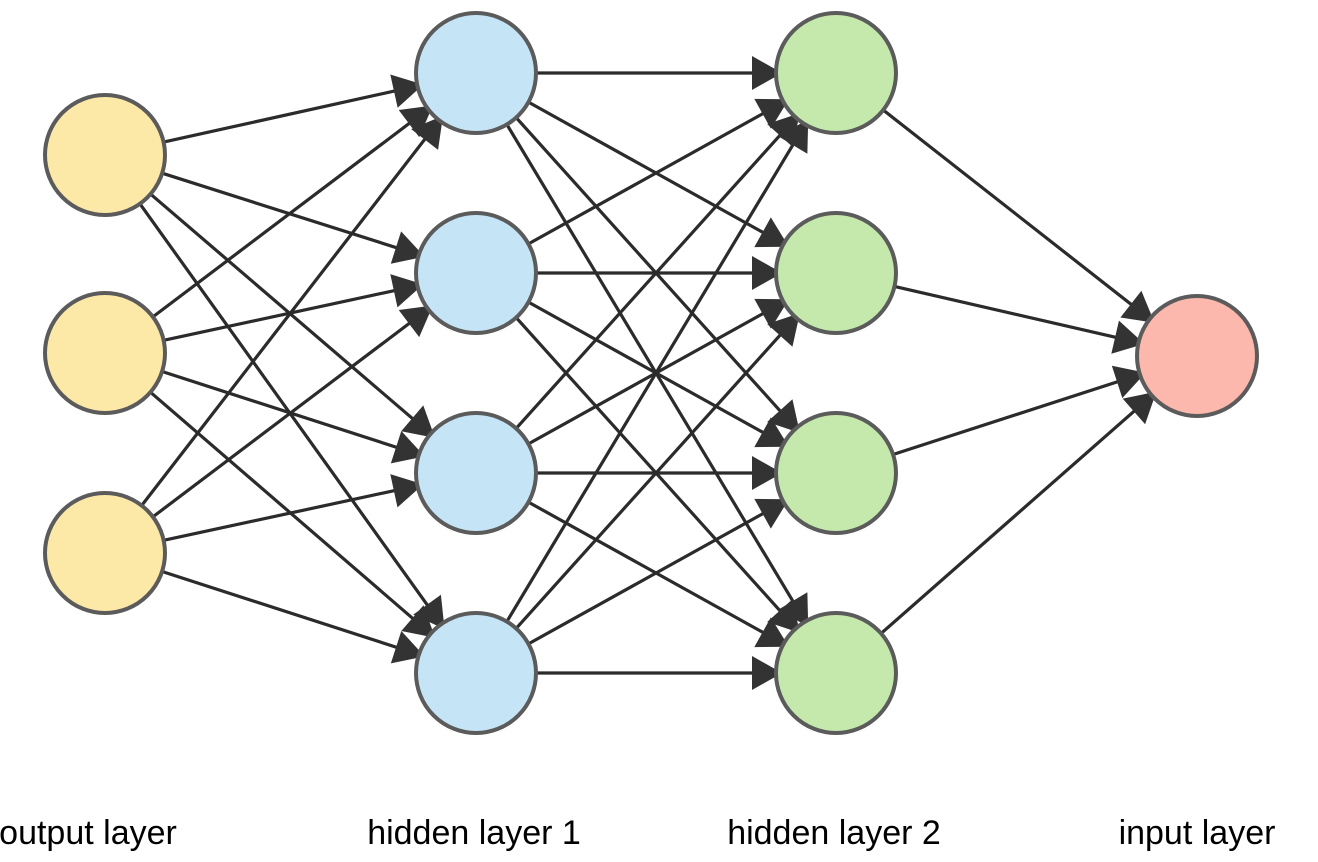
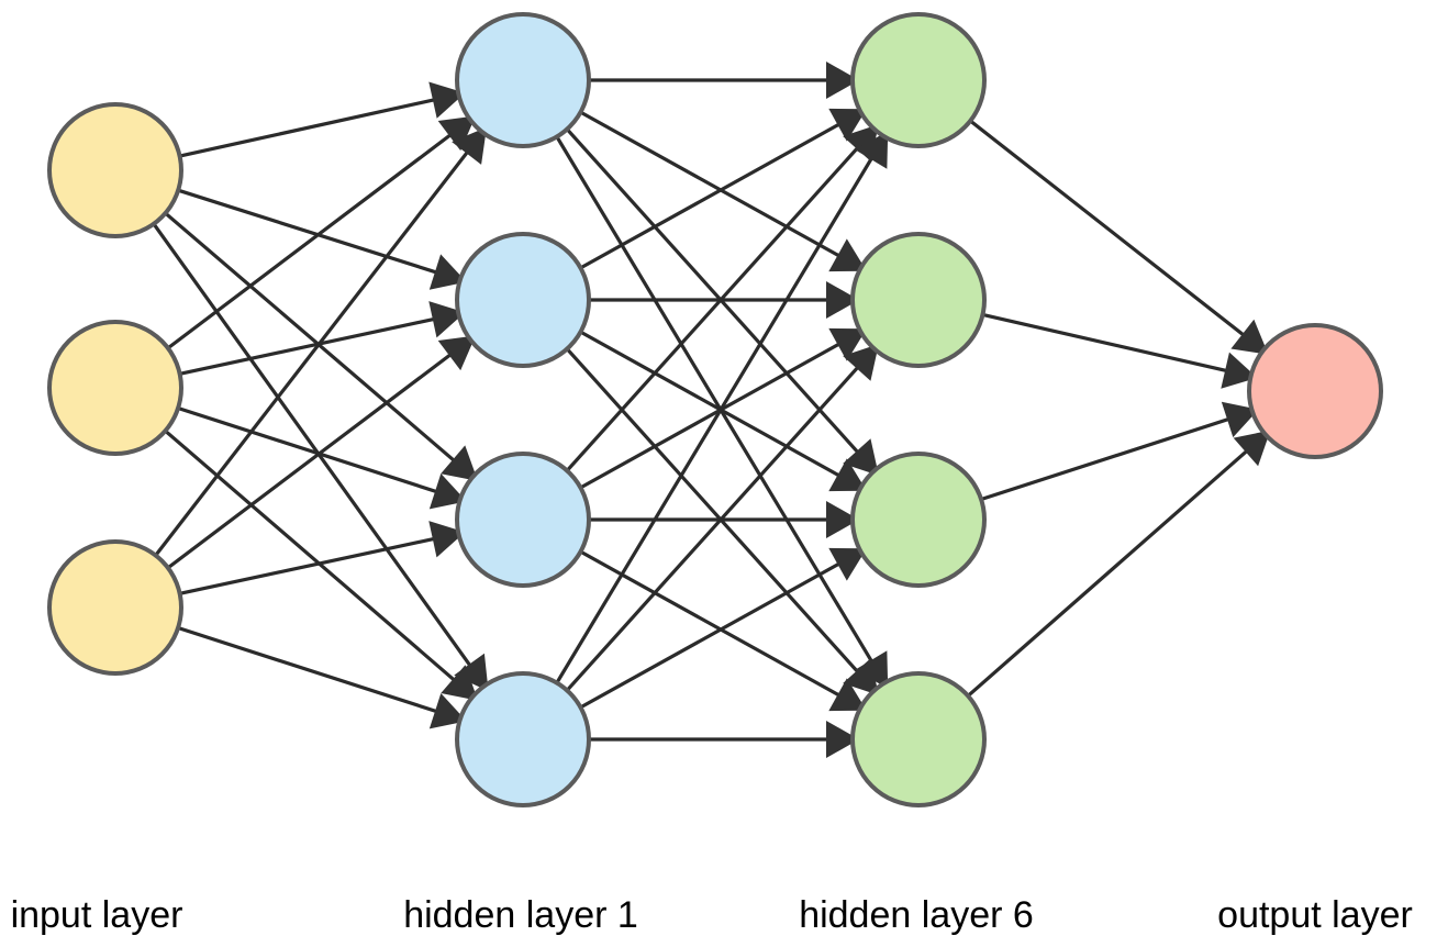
- output layer
+ input layer
  hidden layer 1
- hidden layer 2
+ hidden layer 6
- input layer
+ output layer
